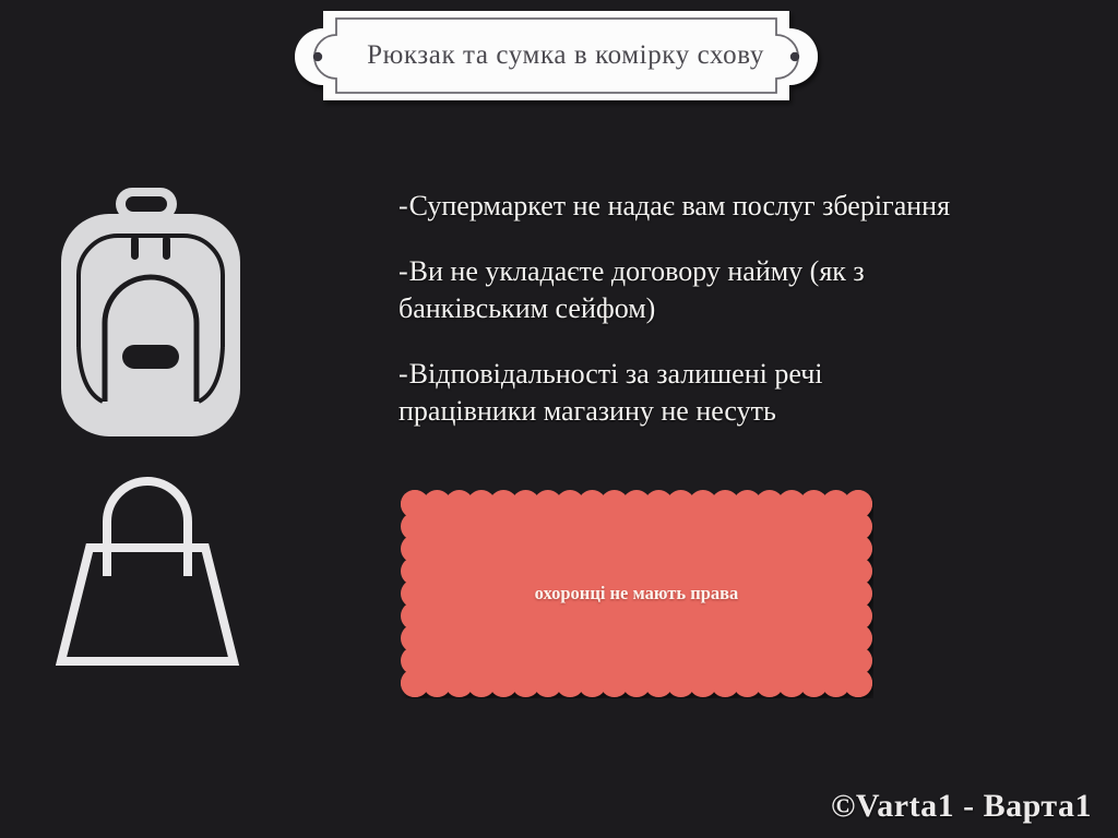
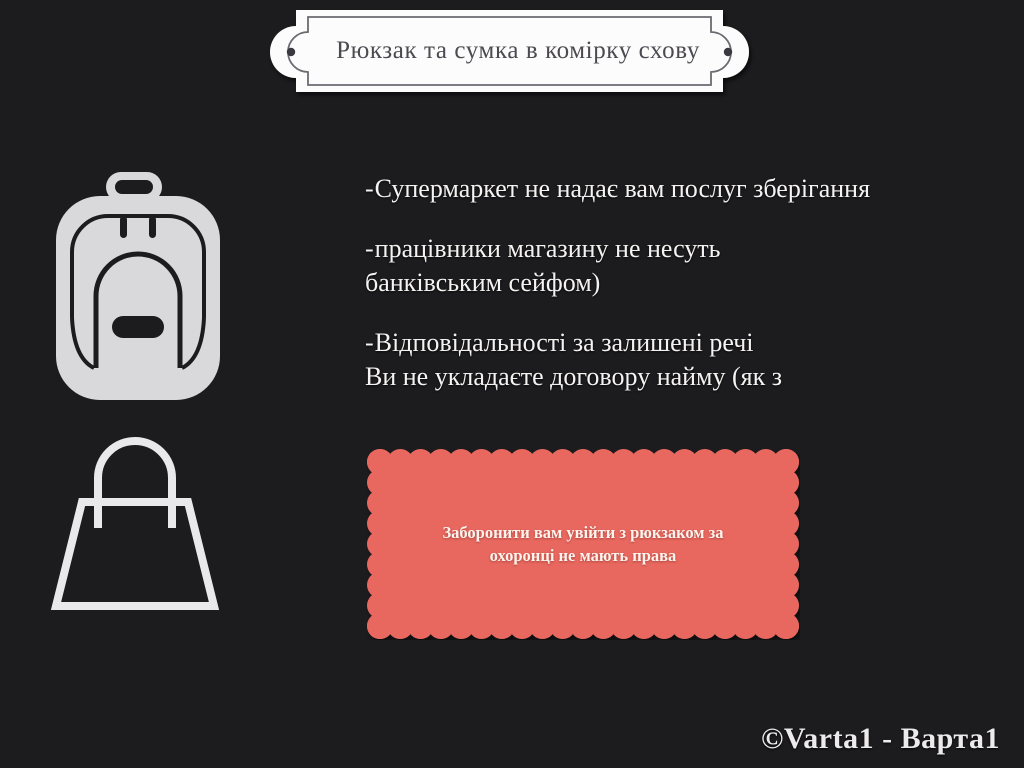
  Рюкзак та сумка в комірку схову
  -Супермаркет не надає вам послуг зберігання
- -Ви не укладаєте договору найму (як з
+ -працівники магазину не несуть
  банківським сейфом)
  -Відповідальності за залишені речі
- працівники магазину не несуть
+ Ви не укладаєте договору найму (як з
+ Заборонити вам увійти з рюкзаком за
  охоронці не мають права
  ©Varta1 - Варта1
